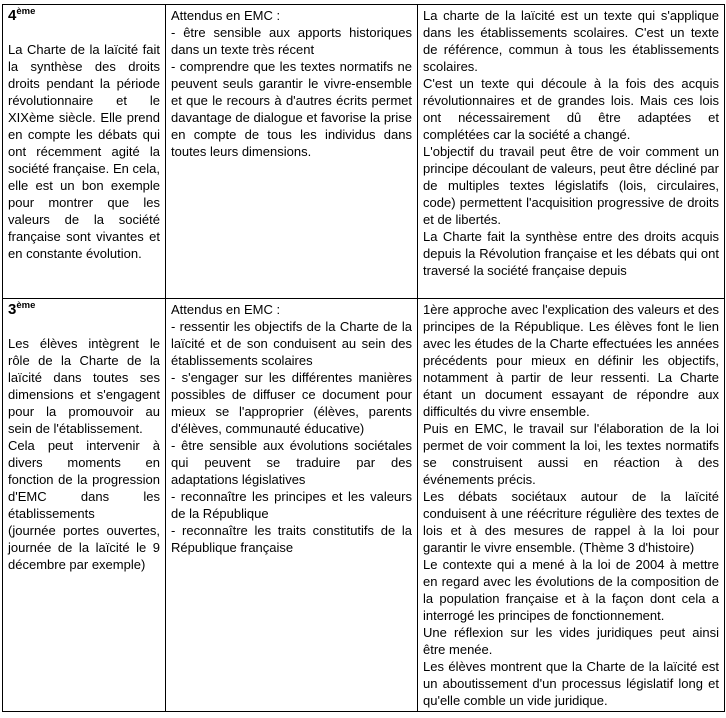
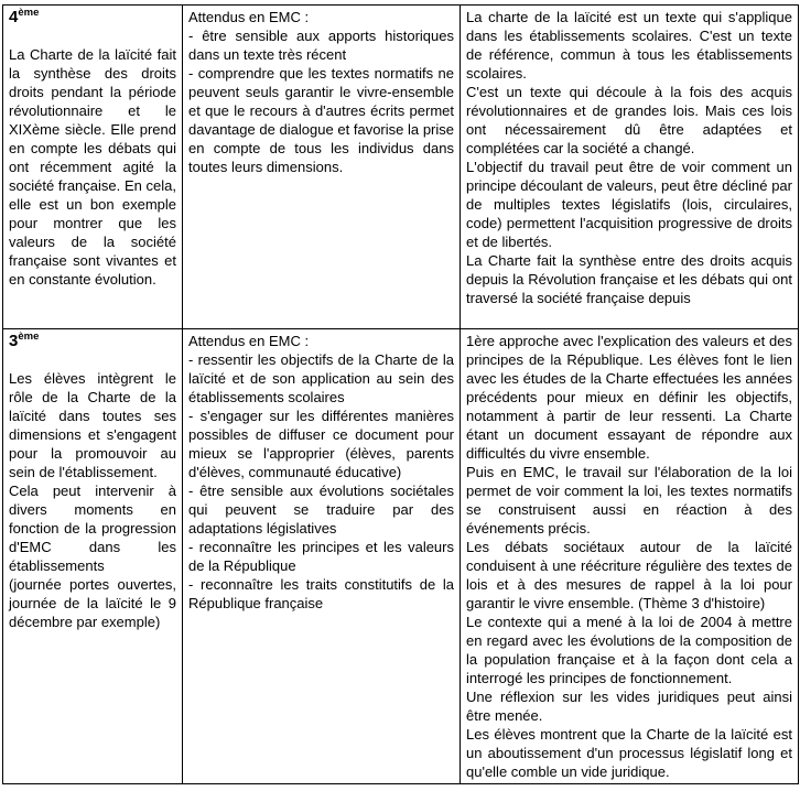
  4ème La Charte de la laïcité fait la synthèse des droits droits pendant la période révolutionnaire et le XIXème siècle. Elle prend en compte les débats qui ont récemment agité la société française. En cela, elle est un bon exemple pour montrer que les valeurs de la société française sont vivantes et en constante évolution.	Attendus en EMC : - être sensible aux apports historiques dans un texte très récent - comprendre que les textes normatifs ne peuvent seuls garantir le vivre-ensemble et que le recours à d'autres écrits permet davantage de dialogue et favorise la prise en compte de tous les individus dans toutes leurs dimensions.	La charte de la laïcité est un texte qui s'applique dans les établissements scolaires. C'est un texte de référence, commun à tous les établissements scolaires. C'est un texte qui découle à la fois des acquis révolutionnaires et de grandes lois. Mais ces lois ont nécessairement dû être adaptées et complétées car la société a changé. L'objectif du travail peut être de voir comment un principe découlant de valeurs, peut être décliné par de multiples textes législatifs (lois, circulaires, code) permettent l'acquisition progressive de droits et de libertés. La Charte fait la synthèse entre des droits acquis depuis la Révolution française et les débats qui ont traversé la société française depuis
- 3ème Les élèves intègrent le rôle de la Charte de la laïcité dans toutes ses dimensions et s'engagent pour la promouvoir au sein de l'établissement. Cela peut intervenir à divers moments en fonction de la progression d'EMC dans les établissements (journée portes ouvertes, journée de la laïcité le 9 décembre par exemple)	Attendus en EMC : - ressentir les objectifs de la Charte de la laïcité et de son conduisent au sein des établissements scolaires - s'engager sur les différentes manières possibles de diffuser ce document pour mieux se l'approprier (élèves, parents d'élèves, communauté éducative) - être sensible aux évolutions sociétales qui peuvent se traduire par des adaptations législatives - reconnaître les principes et les valeurs de la République - reconnaître les traits constitutifs de la République française	1ère approche avec l'explication des valeurs et des principes de la République. Les élèves font le lien avec les études de la Charte effectuées les années précédents pour mieux en définir les objectifs, notamment à partir de leur ressenti. La Charte étant un document essayant de répondre aux difficultés du vivre ensemble. Puis en EMC, le travail sur l'élaboration de la loi permet de voir comment la loi, les textes normatifs se construisent aussi en réaction à des événements précis. Les débats sociétaux autour de la laïcité conduisent à une réécriture régulière des textes de lois et à des mesures de rappel à la loi pour garantir le vivre ensemble. (Thème 3 d'histoire) Le contexte qui a mené à la loi de 2004 à mettre en regard avec les évolutions de la composition de la population française et à la façon dont cela a interrogé les principes de fonctionnement. Une réflexion sur les vides juridiques peut ainsi être menée. Les élèves montrent que la Charte de la laïcité est un aboutissement d'un processus législatif long et qu'elle comble un vide juridique.
+ 3ème Les élèves intègrent le rôle de la Charte de la laïcité dans toutes ses dimensions et s'engagent pour la promouvoir au sein de l'établissement. Cela peut intervenir à divers moments en fonction de la progression d'EMC dans les établissements (journée portes ouvertes, journée de la laïcité le 9 décembre par exemple)	Attendus en EMC : - ressentir les objectifs de la Charte de la laïcité et de son application au sein des établissements scolaires - s'engager sur les différentes manières possibles de diffuser ce document pour mieux se l'approprier (élèves, parents d'élèves, communauté éducative) - être sensible aux évolutions sociétales qui peuvent se traduire par des adaptations législatives - reconnaître les principes et les valeurs de la République - reconnaître les traits constitutifs de la République française	1ère approche avec l'explication des valeurs et des principes de la République. Les élèves font le lien avec les études de la Charte effectuées les années précédents pour mieux en définir les objectifs, notamment à partir de leur ressenti. La Charte étant un document essayant de répondre aux difficultés du vivre ensemble. Puis en EMC, le travail sur l'élaboration de la loi permet de voir comment la loi, les textes normatifs se construisent aussi en réaction à des événements précis. Les débats sociétaux autour de la laïcité conduisent à une réécriture régulière des textes de lois et à des mesures de rappel à la loi pour garantir le vivre ensemble. (Thème 3 d'histoire) Le contexte qui a mené à la loi de 2004 à mettre en regard avec les évolutions de la composition de la population française et à la façon dont cela a interrogé les principes de fonctionnement. Une réflexion sur les vides juridiques peut ainsi être menée. Les élèves montrent que la Charte de la laïcité est un aboutissement d'un processus législatif long et qu'elle comble un vide juridique.
